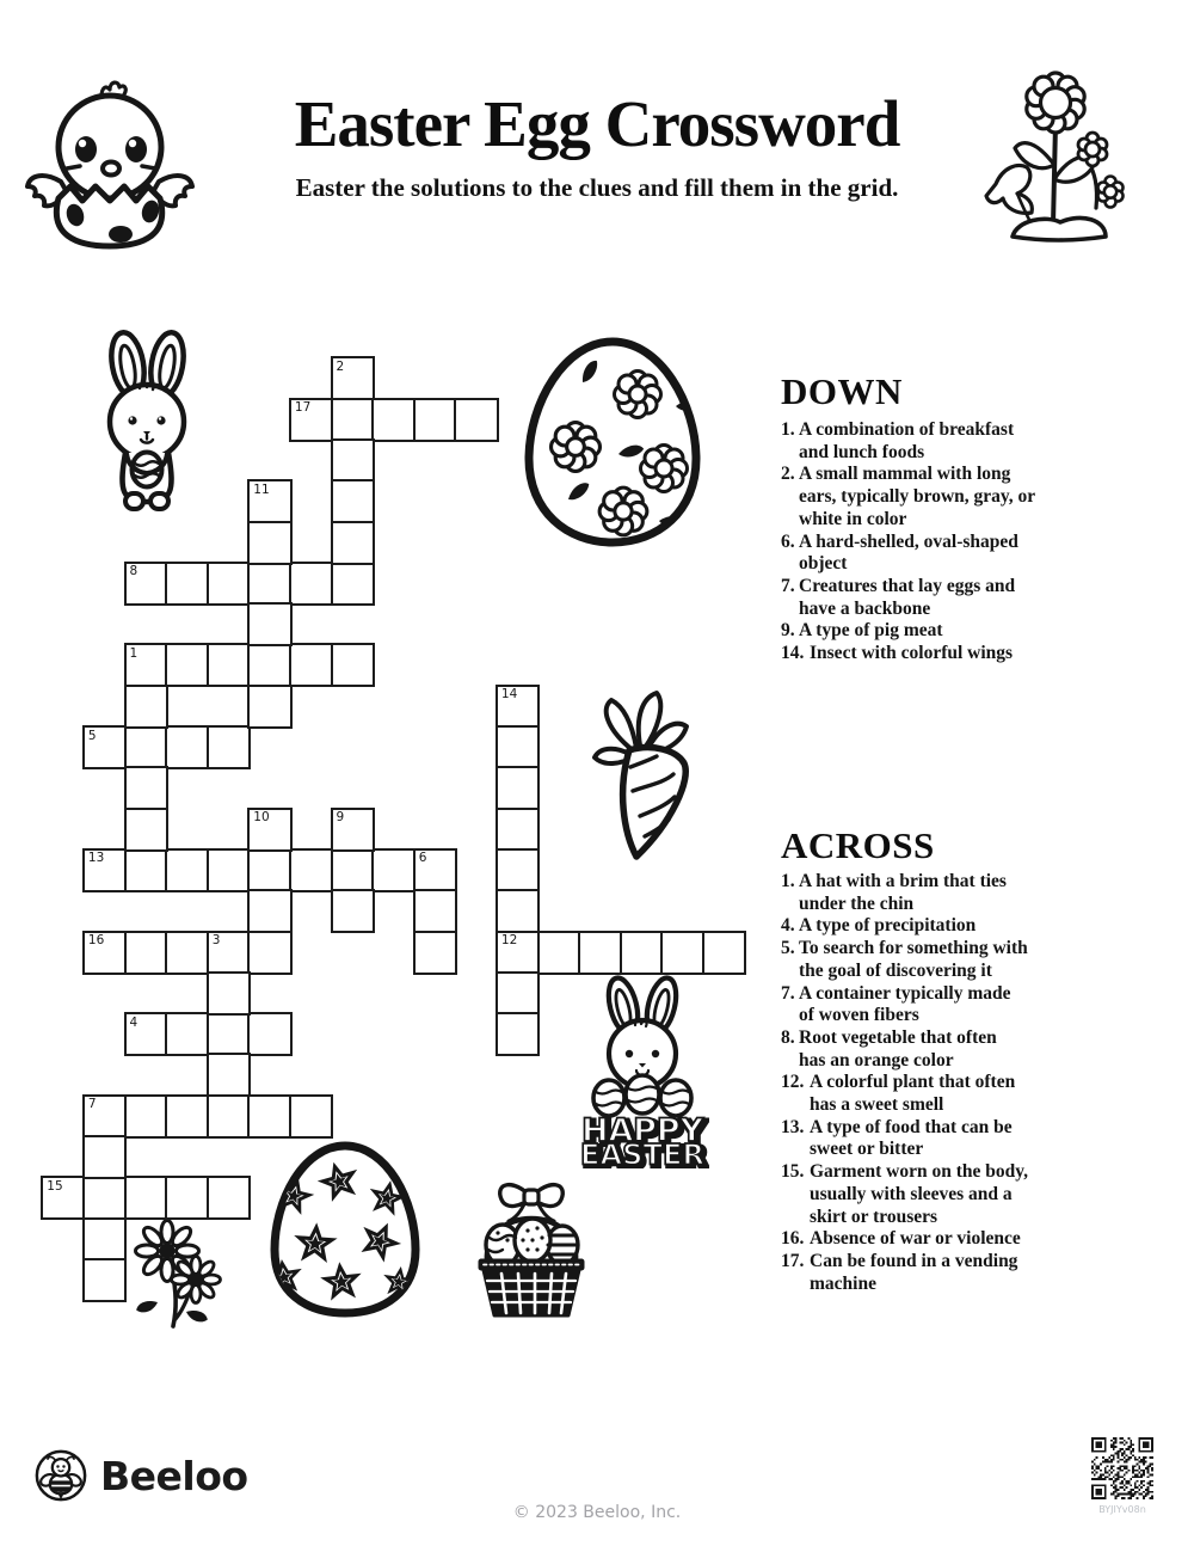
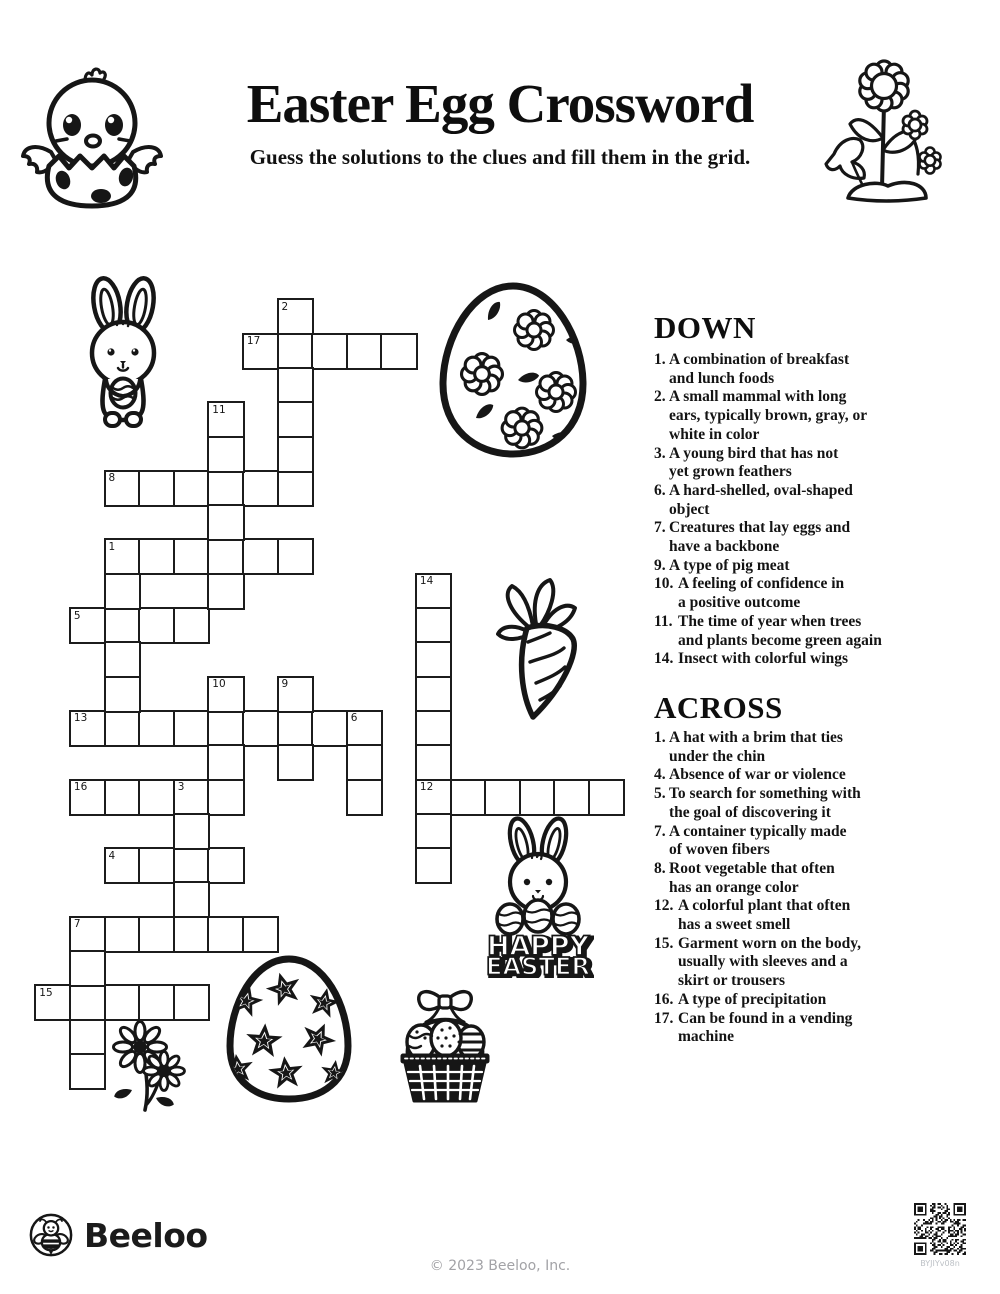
  Easter Egg Crossword
- Easter the solutions to the clues and fill them in the grid.
+ Guess the solutions to the clues and fill them in the grid.
  HAPPY
  EASTER
  17
  8
  1
  5
  13
  16
  12
  4
  7
  15
  2
  11
  14
  10
  9
  6
  3
  DOWN
  1.
  A combination of breakfast
  and lunch foods
  2.
  A small mammal with long
  ears, typically brown, gray, or
  white in color
+ 3.
+ A young bird that has not
+ yet grown feathers
  6.
  A hard-shelled, oval-shaped
  object
  7.
  Creatures that lay eggs and
  have a backbone
  9.
  A type of pig meat
+ 10.
+ A feeling of confidence in
+ a positive outcome
+ 11.
+ The time of year when trees
+ and plants become green again
  14.
  Insect with colorful wings
  ACROSS
  1.
  A hat with a brim that ties
  under the chin
  4.
- A type of precipitation
+ Absence of war or violence
  5.
  To search for something with
  the goal of discovering it
  7.
  A container typically made
  of woven fibers
  8.
  Root vegetable that often
  has an orange color
  12.
  A colorful plant that often
  has a sweet smell
- 13.
- A type of food that can be
- sweet or bitter
  15.
  Garment worn on the body,
  usually with sleeves and a
  skirt or trousers
  16.
- Absence of war or violence
+ A type of precipitation
  17.
  Can be found in a vending
  machine
  Beeloo
  © 2023 Beeloo, Inc.
  BYJIYv08n
